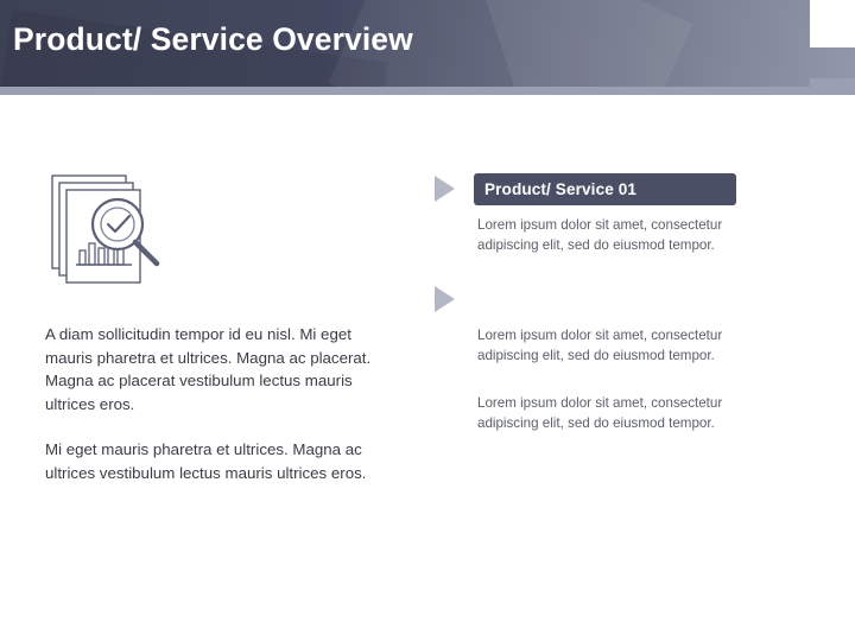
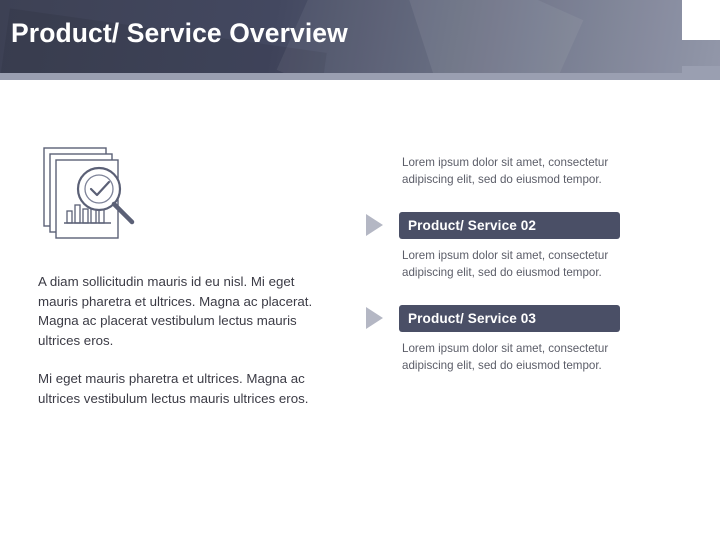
  Product/ Service Overview
- A diam sollicitudin tempor id eu nisl. Mi eget mauris pharetra et ultrices. Magna ac placerat. Magna ac placerat vestibulum lectus mauris ultrices eros.
+ A diam sollicitudin mauris id eu nisl. Mi eget mauris pharetra et ultrices. Magna ac placerat. Magna ac placerat vestibulum lectus mauris ultrices eros.
  Mi eget mauris pharetra et ultrices. Magna ac ultrices vestibulum lectus mauris ultrices eros.
- Product/ Service 01
  Lorem ipsum dolor sit amet, consectetur adipiscing elit, sed do eiusmod tempor.
+ Product/ Service 02
  Lorem ipsum dolor sit amet, consectetur adipiscing elit, sed do eiusmod tempor.
+ Product/ Service 03
  Lorem ipsum dolor sit amet, consectetur adipiscing elit, sed do eiusmod tempor.
